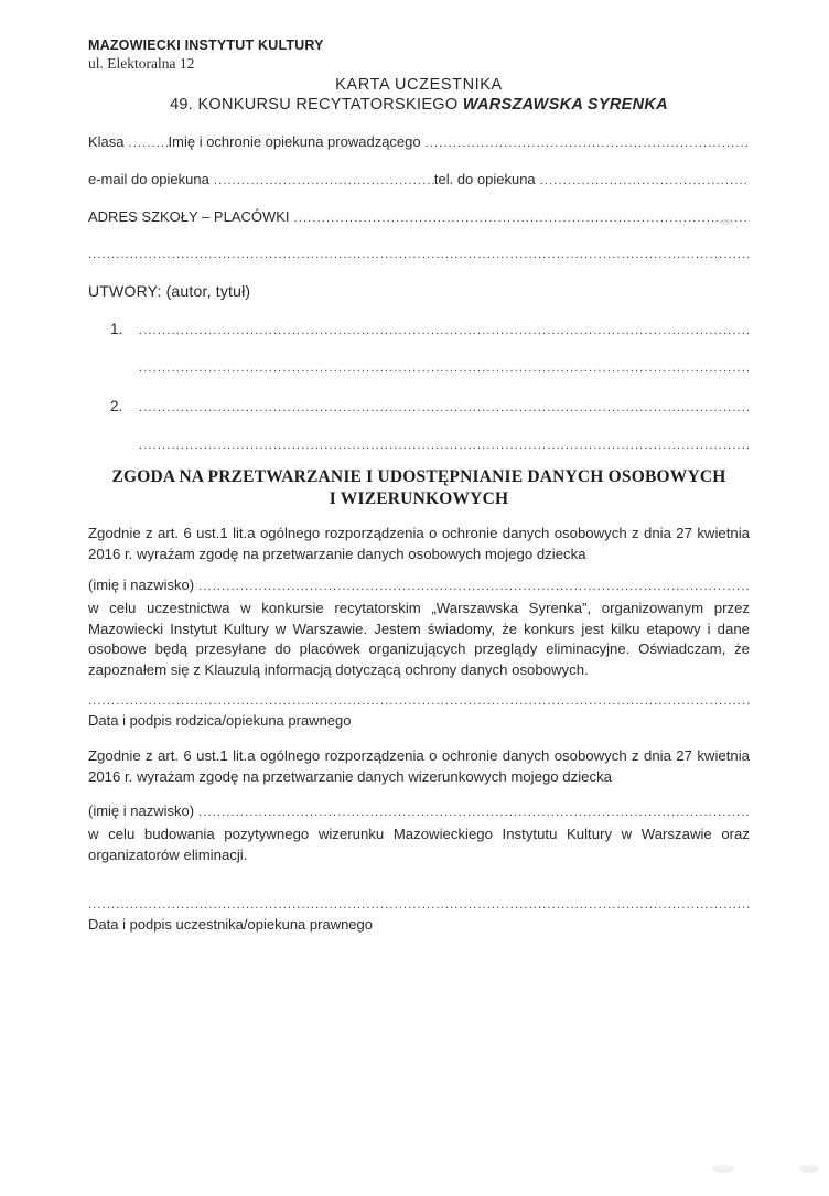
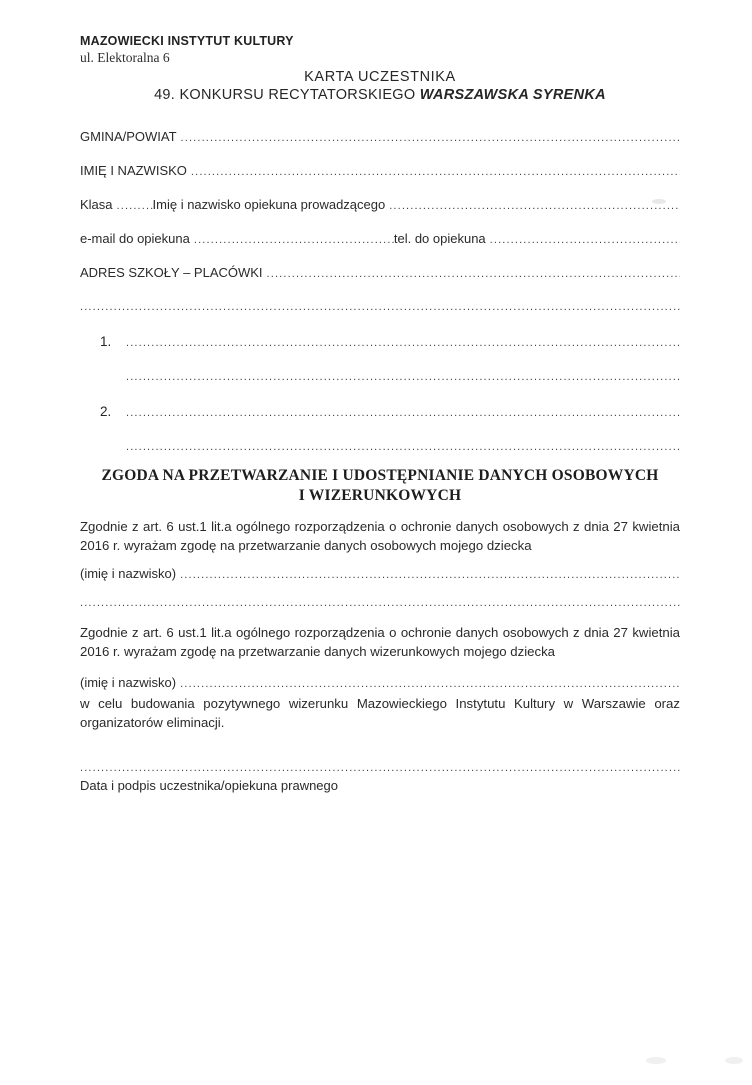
  MAZOWIECKI INSTYTUT KULTURY
- ul. Elektoralna 12
+ ul. Elektoralna 6
  KARTA UCZESTNIKA
  49. KONKURSU RECYTATORSKIEGO WARSZAWSKA SYRENKA
+ GMINA/POWIAT
+ IMIĘ I NAZWISKO
  Klasa
- Imię i ochronie opiekuna prowadzącego
+ Imię i nazwisko opiekuna prowadzącego
  e-mail do opiekuna
  tel. do opiekuna
  ADRES SZKOŁY – PLACÓWKI
- UTWORY: (autor, tytuł)
  1.
  2.
  ZGODA NA PRZETWARZANIE I UDOSTĘPNIANIE DANYCH OSOBOWYCH
  I WIZERUNKOWYCH
  Zgodnie z art. 6 ust.1 lit.a ogólnego rozporządzenia o ochronie danych osobowych z dnia 27 kwietnia 2016 r. wyrażam zgodę na przetwarzanie danych osobowych mojego dziecka
  (imię i nazwisko)
- w celu uczestnictwa w konkursie recytatorskim „Warszawska Syrenka”, organizowanym przez Mazowiecki Instytut Kultury w Warszawie. Jestem świadomy, że konkurs jest kilku etapowy i dane osobowe będą przesyłane do placówek organizujących przeglądy eliminacyjne. Oświadczam, że zapoznałem się z Klauzulą informacją dotyczącą ochrony danych osobowych.
- Data i podpis rodzica/opiekuna prawnego
  Zgodnie z art. 6 ust.1 lit.a ogólnego rozporządzenia o ochronie danych osobowych z dnia 27 kwietnia 2016 r. wyrażam zgodę na przetwarzanie danych wizerunkowych mojego dziecka
  (imię i nazwisko)
  w celu budowania pozytywnego wizerunku Mazowieckiego Instytutu Kultury w Warszawie oraz organizatorów eliminacji.
  Data i podpis uczestnika/opiekuna prawnego
